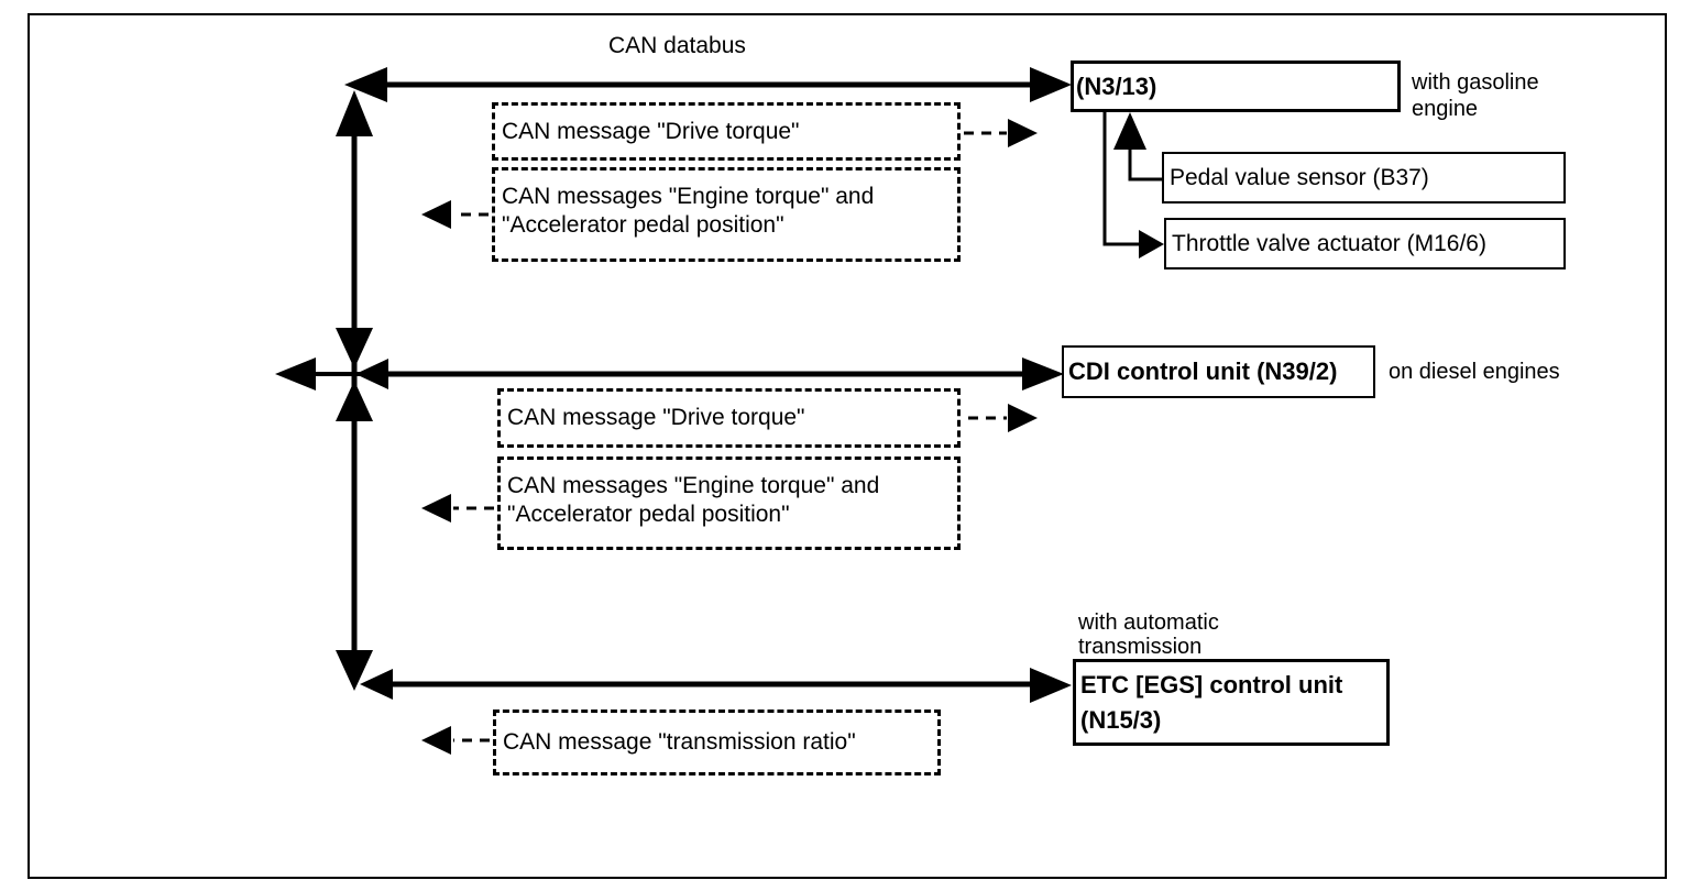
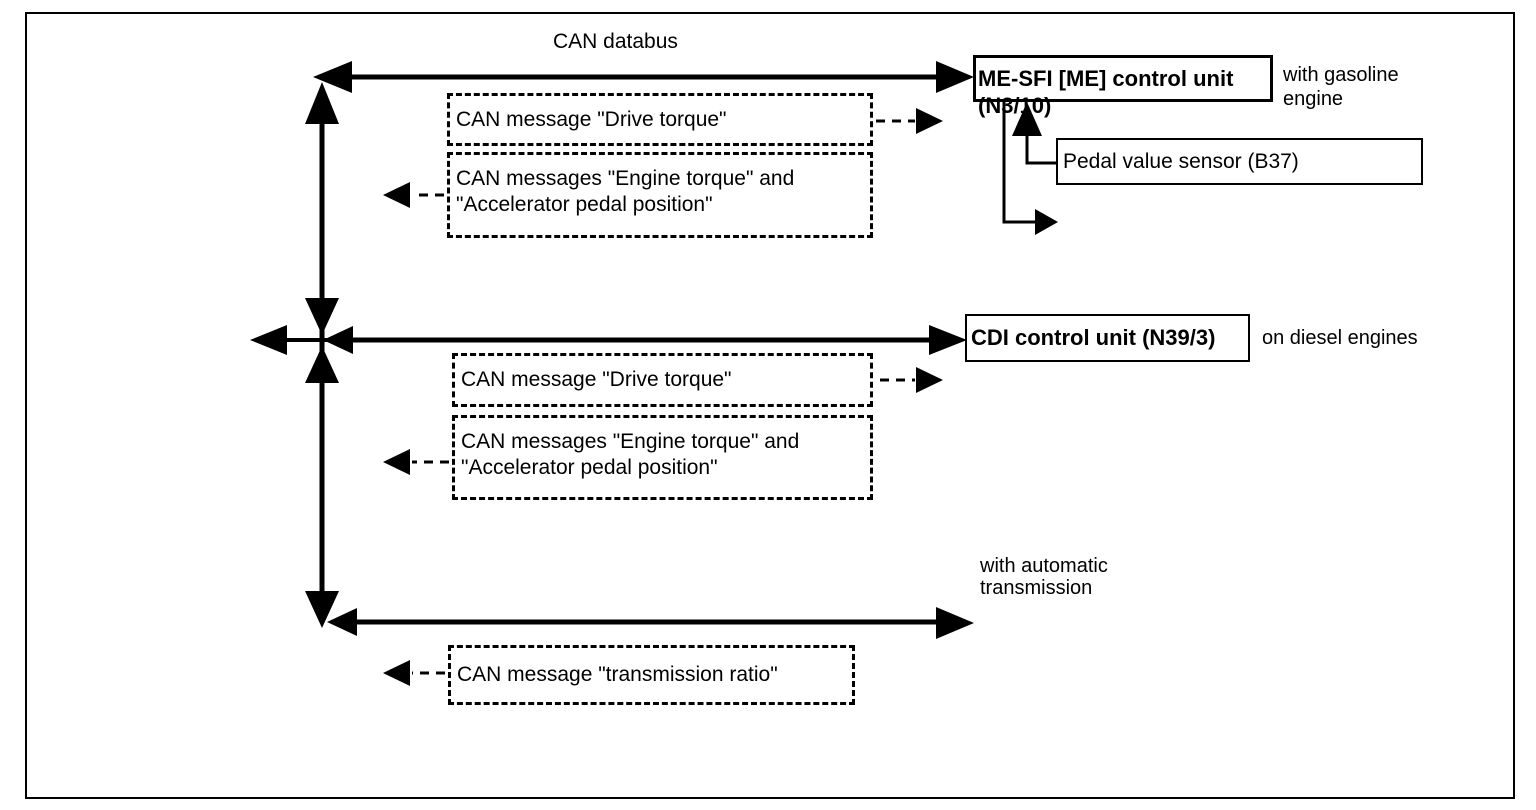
  CAN databus
+ ME-SFI [ME] control unit
- (N3/13)
+ (N3/10)
  with gasoline engine
  Pedal value sensor (B37)
- Throttle valve actuator (M16/6)
- CDI control unit (N39/2)
+ CDI control unit (N39/3)
  on diesel engines
  with automatic transmission
- ETC [EGS] control unit
- (N15/3)
  CAN message "Drive torque"
  CAN messages "Engine torque" and "Accelerator pedal position"
  CAN message "Drive torque"
  CAN messages "Engine torque" and "Accelerator pedal position"
  CAN message "transmission ratio"
